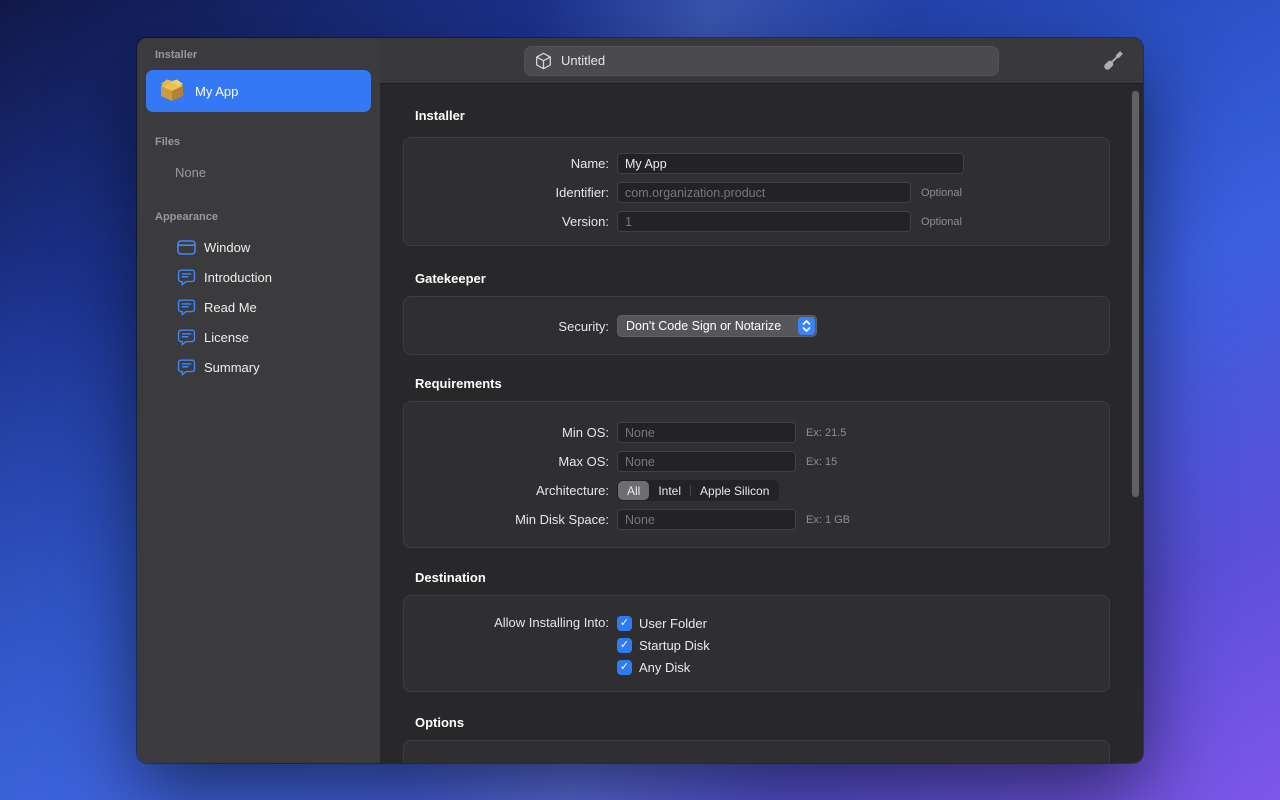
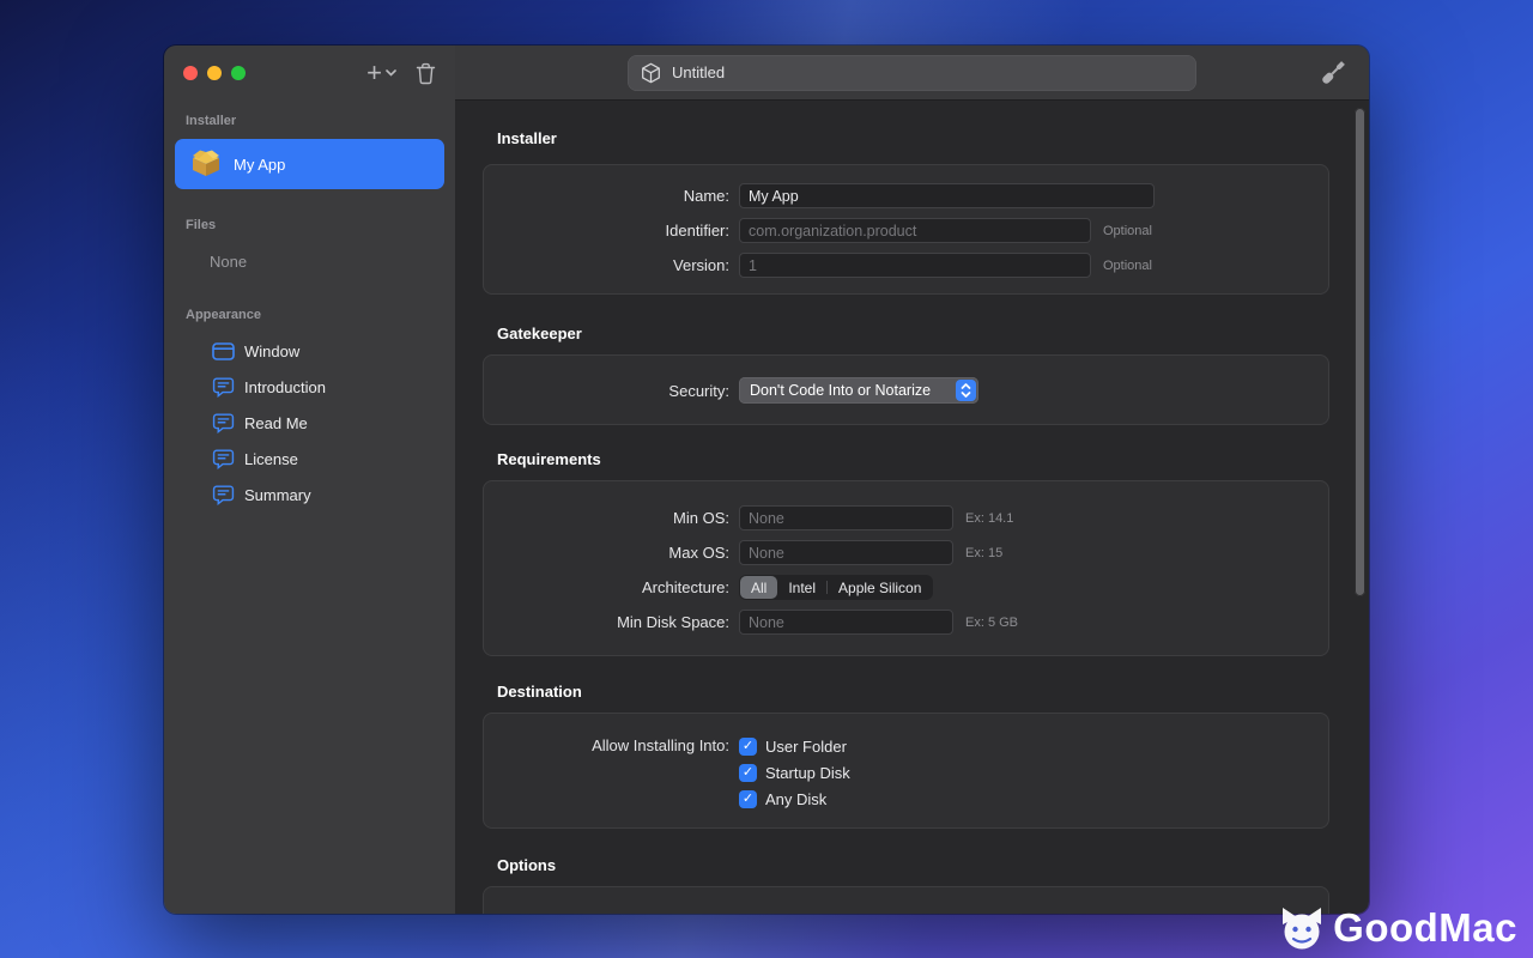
+ +
  Installer
  My App
  Files
  None
  Appearance
  Window
  Introduction
  Read Me
  License
  Summary
  Untitled
  Installer
  Name:
  My App
  Identifier:
  com.organization.product
  Optional
  Version:
  1
  Optional
  Gatekeeper
  Security:
- Don't Code Sign or Notarize
+ Don't Code Into or Notarize
  Requirements
  Min OS:
  None
- Ex: 21.5
+ Ex: 14.1
  Max OS:
  None
  Ex: 15
  Architecture:
  All
  Intel
  Apple Silicon
  Min Disk Space:
  None
- Ex: 1 GB
+ Ex: 5 GB
  Destination
  Allow Installing Into:
  ✓
  User Folder
  ✓
  Startup Disk
  ✓
  Any Disk
  Options
+ GoodMac
